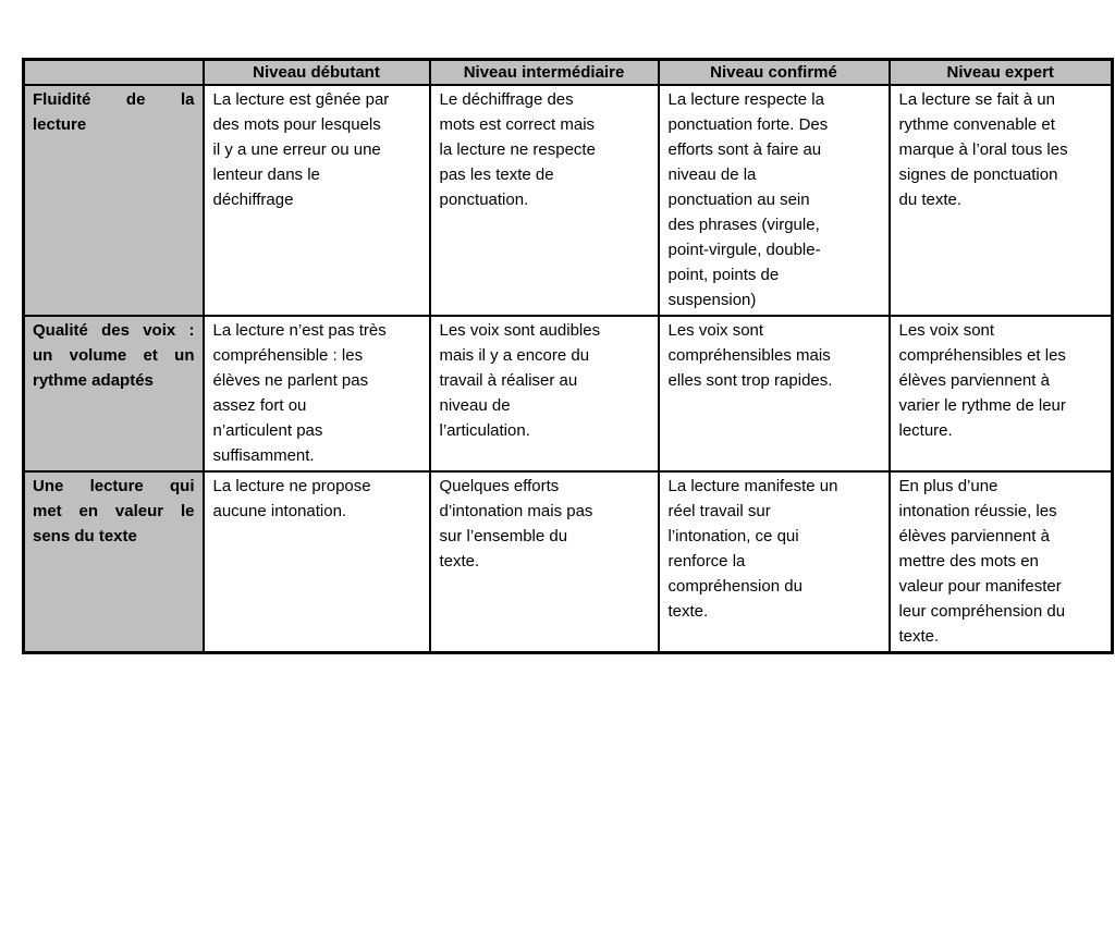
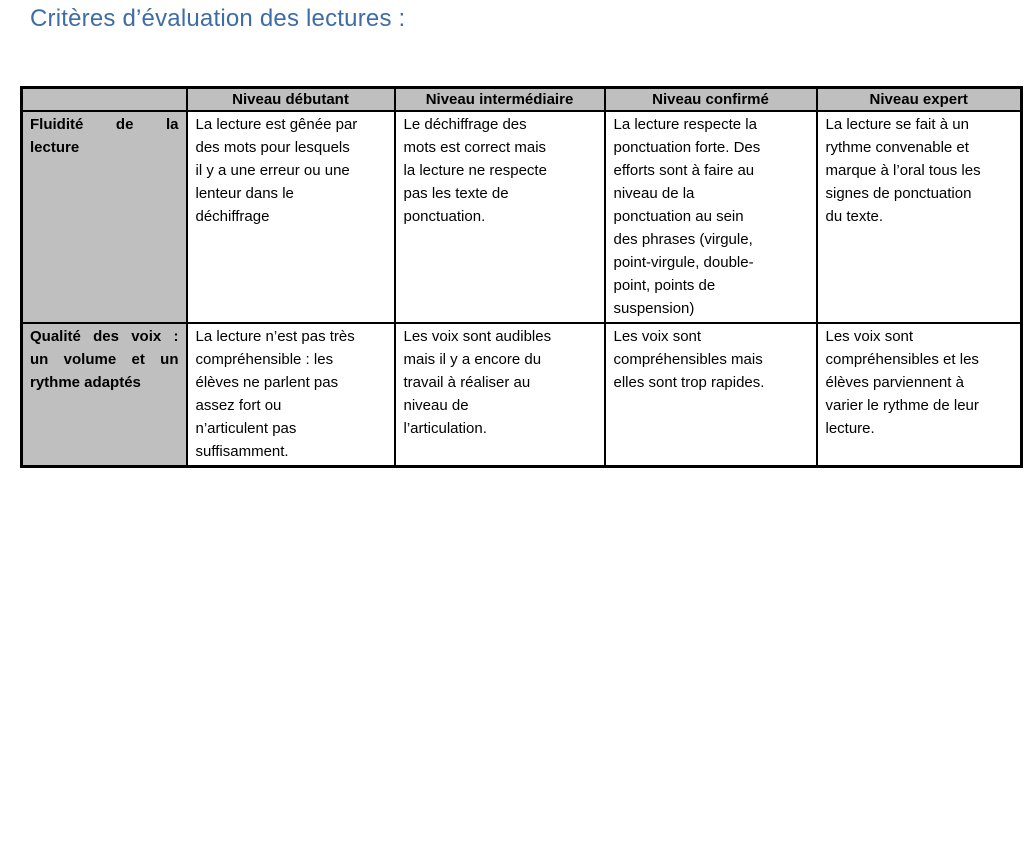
+ Critères d’évaluation des lectures :
  	Niveau débutant	Niveau intermédiaire	Niveau confirmé	Niveau expert
  Fluidité de lalecture	La lecture est gênée par des mots pour lesquels il y a une erreur ou une lenteur dans le déchiffrage	Le déchiffrage des mots est correct mais la lecture ne respecte pas les texte de ponctuation.	La lecture respecte la ponctuation forte. Des efforts sont à faire au niveau de la ponctuation au sein des phrases (virgule, point-virgule, double- point, points de suspension)	La lecture se fait à un rythme convenable et marque à l’oral tous les signes de ponctuation du texte.
  Qualité des voix :un volume et unrythme adaptés	La lecture n’est pas très compréhensible : les élèves ne parlent pas assez fort ou n’articulent pas suffisamment.	Les voix sont audibles mais il y a encore du travail à réaliser au niveau de l’articulation.	Les voix sont compréhensibles mais elles sont trop rapides.	Les voix sont compréhensibles et les élèves parviennent à varier le rythme de leur lecture.
- Une lecture quimet en valeur lesens du texte	La lecture ne propose aucune intonation.	Quelques efforts d’intonation mais pas sur l’ensemble du texte.	La lecture manifeste un réel travail sur l’intonation, ce qui renforce la compréhension du texte.	En plus d’une intonation réussie, les élèves parviennent à mettre des mots en valeur pour manifester leur compréhension du texte.
